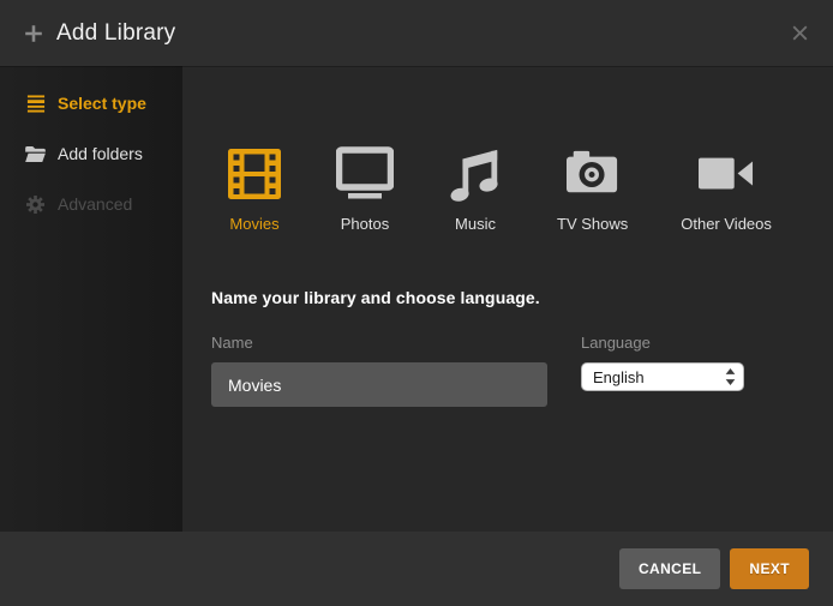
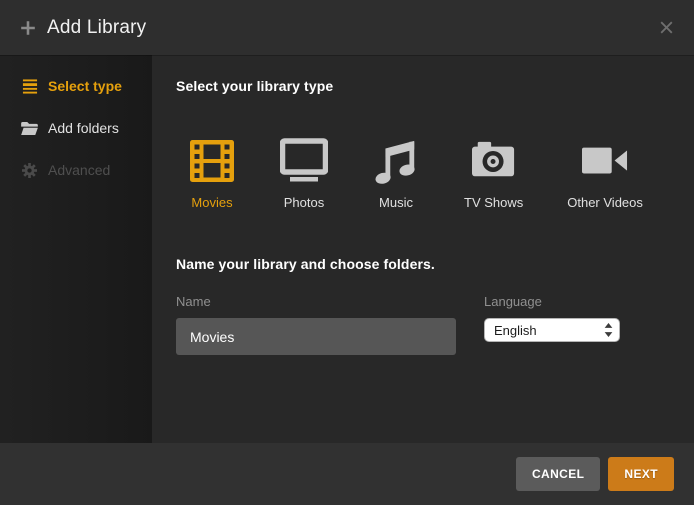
  Add Library
  Select type
  Add folders
  Advanced
+ Select your library type
  Movies
  Photos
  Music
  TV Shows
  Other Videos
- Name your library and choose language.
+ Name your library and choose folders.
  Name
  Movies
  Language
  English
  CANCEL
  NEXT
